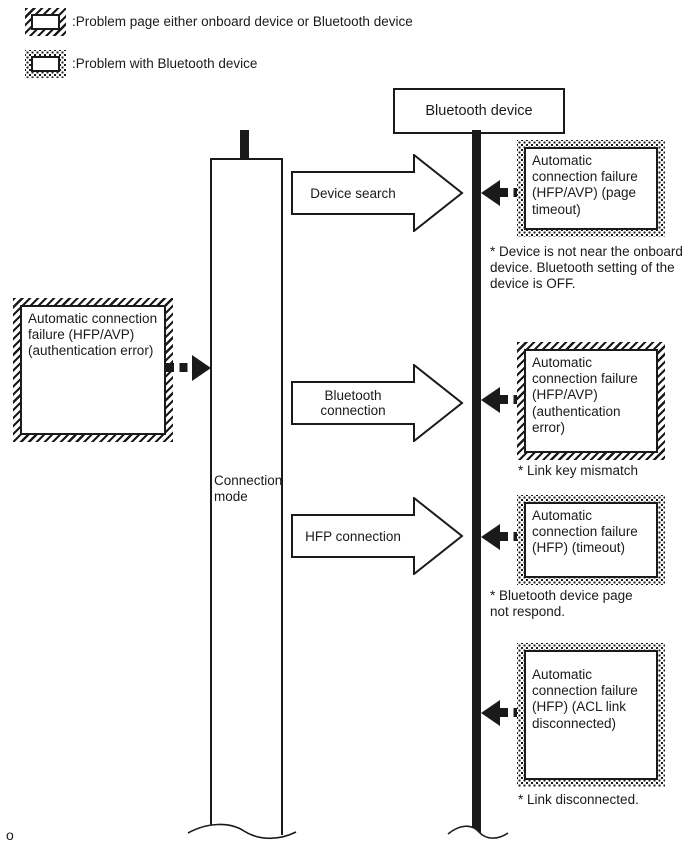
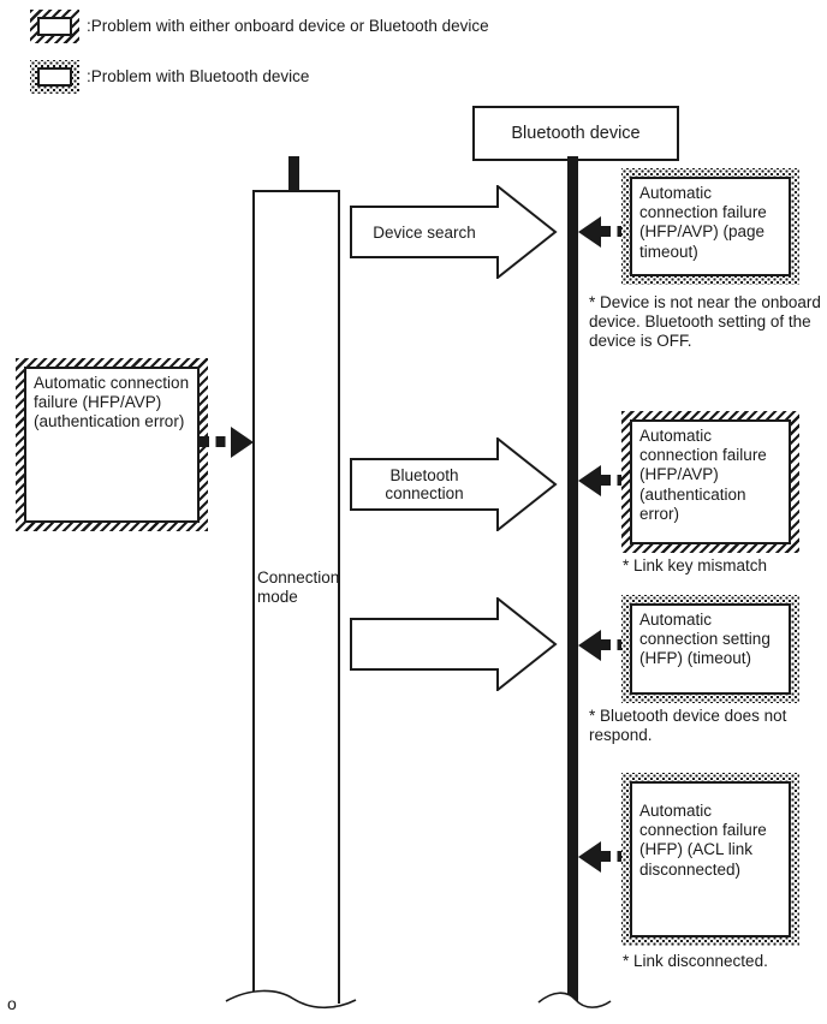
- :Problem page either onboard device or Bluetooth device
+ :Problem with either onboard device or Bluetooth device
  :Problem with Bluetooth device
  Bluetooth device
  Connection mode
  Device search
  Bluetooth connection
- HFP connection
  Automatic connection failure (HFP/AVP) (authentication error)
  Automatic connection failure (HFP/AVP) (page timeout)
  * Device is not near the onboard device. Bluetooth setting of the device is OFF.
  Automatic connection failure (HFP/AVP) (authentication error)
  * Link key mismatch
- Automatic connection failure (HFP) (timeout)
+ Automatic connection setting (HFP) (timeout)
- * Bluetooth device page not respond.
+ * Bluetooth device does not respond.
  Automatic connection failure (HFP) (ACL link disconnected)
  * Link disconnected.
  o
